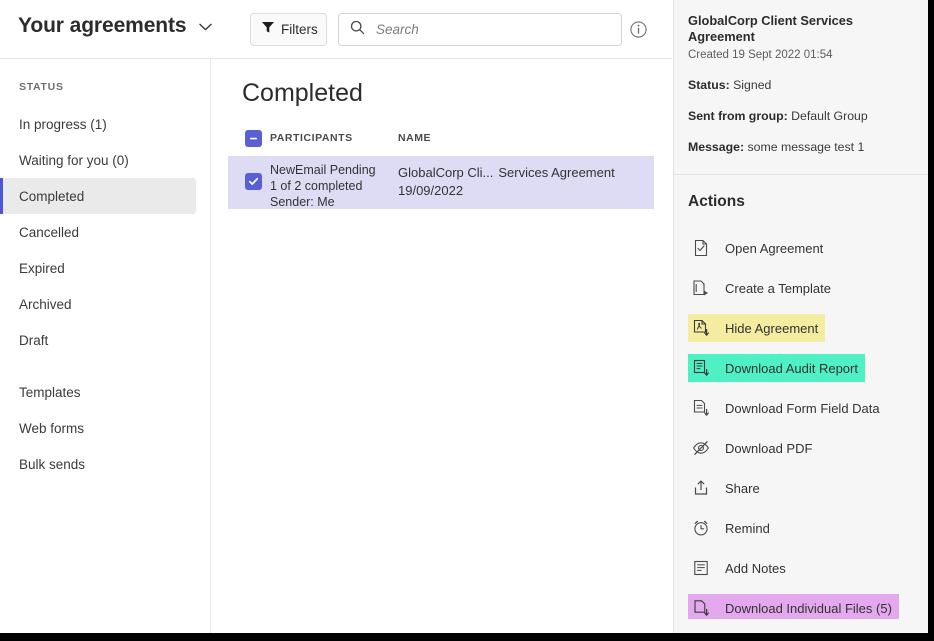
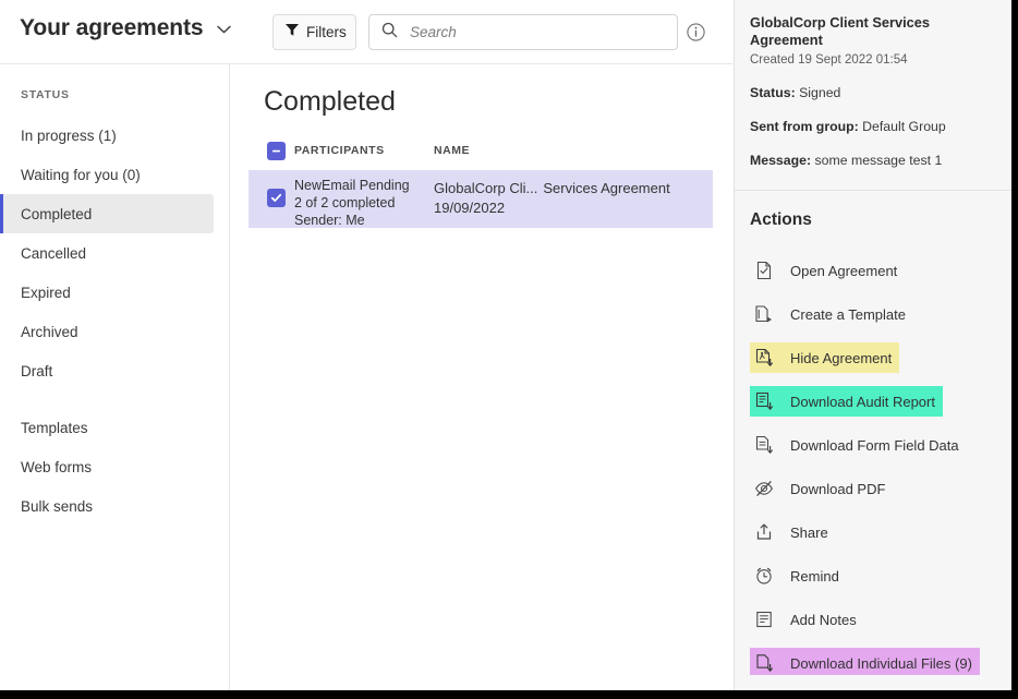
  Your agreements
  Filters
  Search
  STATUS
  In progress (1)
  Waiting for you (0)
  Completed
  Cancelled
  Expired
  Archived
  Draft
  Templates
  Web forms
  Bulk sends
  Completed
  PARTICIPANTS
  NAME
  NewEmail Pending
- 1 of 2 completed
+ 2 of 2 completed
  Sender: Me
  GlobalCorp Cli... Services Agreement
  19/09/2022
  GlobalCorp Client Services Agreement
  Created 19 Sept 2022 01:54
  Status: Signed
  Sent from group: Default Group
  Message: some message test 1
  Actions
  Open Agreement
  Create a Template
  Hide Agreement
  Download Audit Report
  Download Form Field Data
  Download PDF
  Share
  Remind
  Add Notes
- Download Individual Files (5)
+ Download Individual Files (9)
